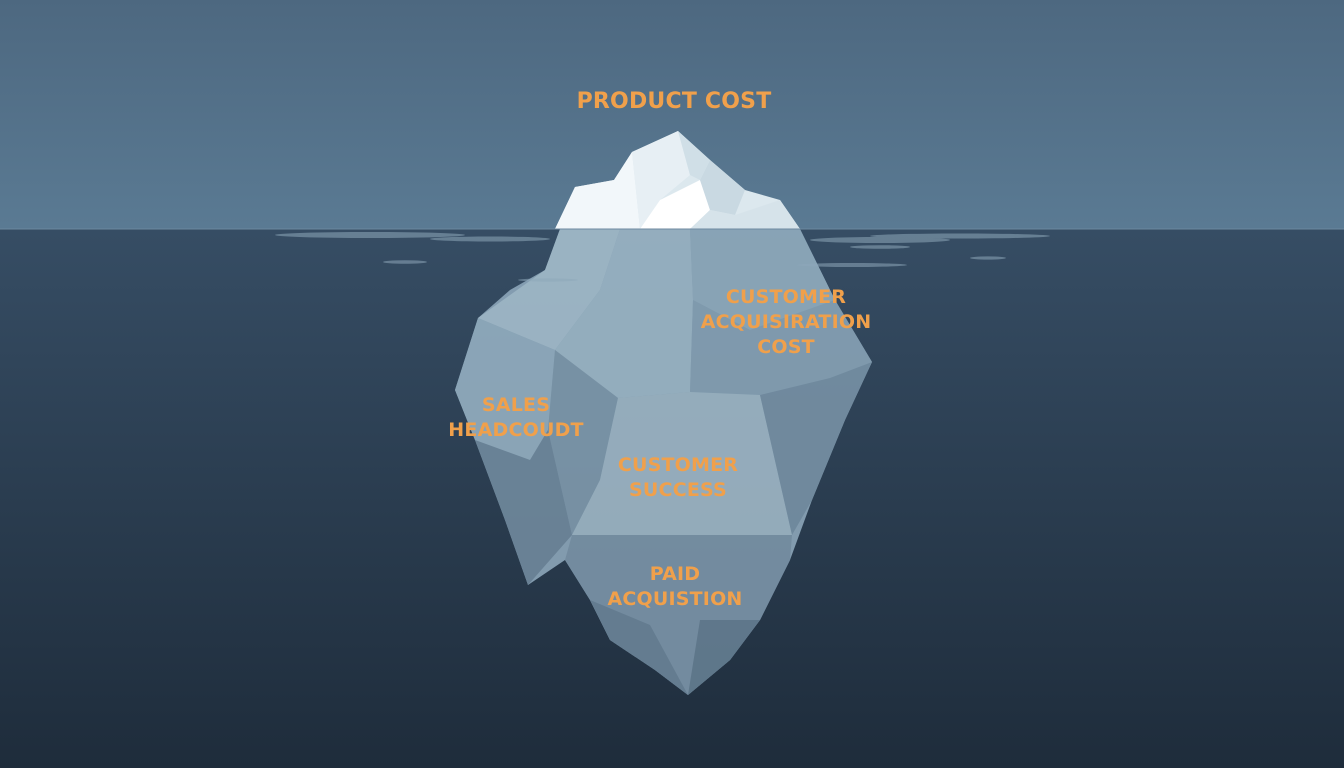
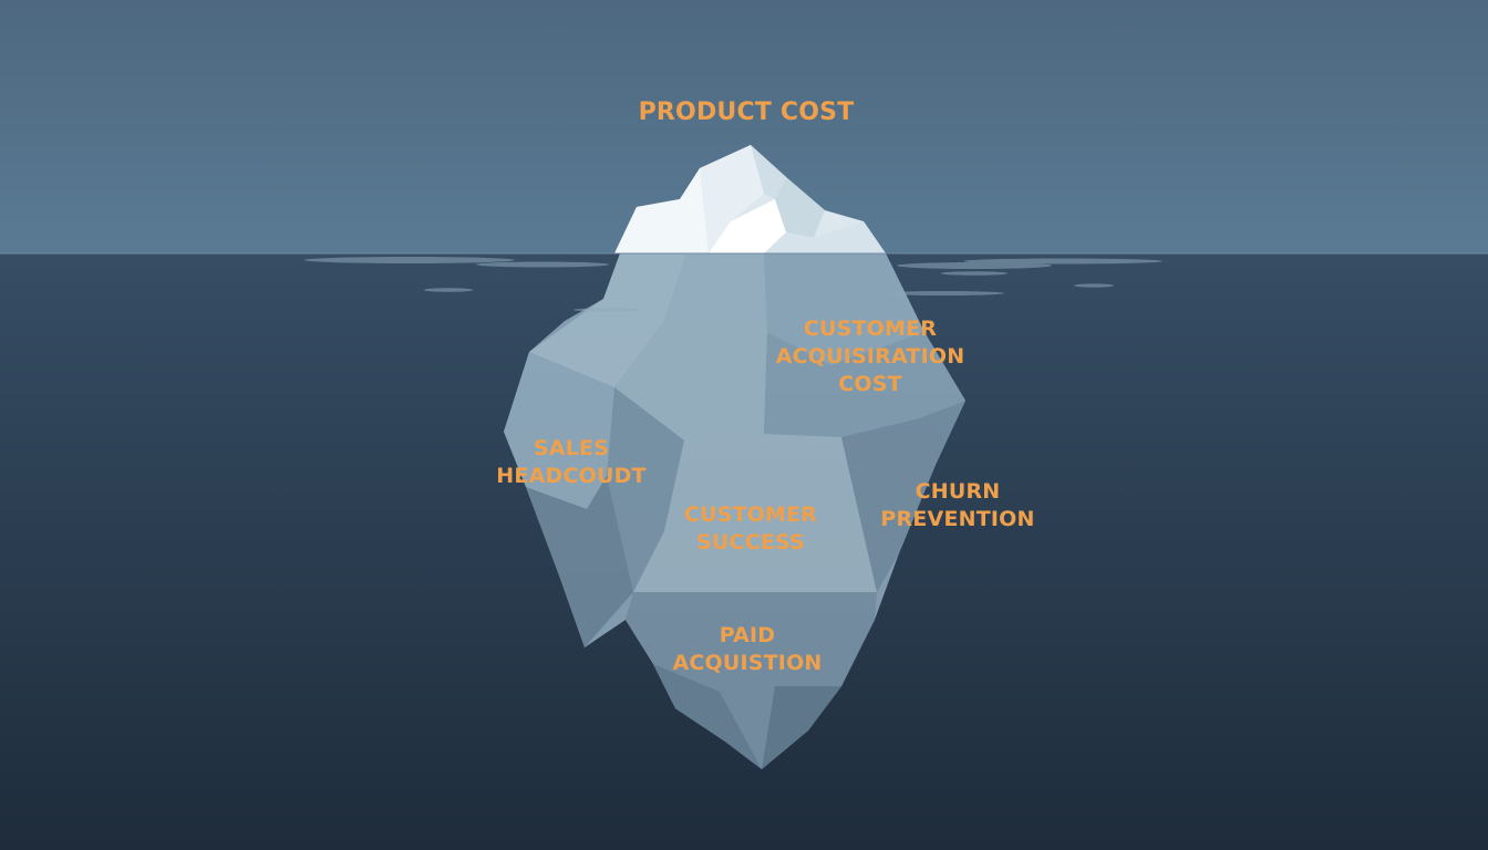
  PRODUCT COST
  CUSTOMER
  ACQUISIRATION
  COST
  SALES
  HEADCOUDT
  CUSTOMER
  SUCCESS
+ CHURN
+ PREVENTION
  PAID
  ACQUISTION
